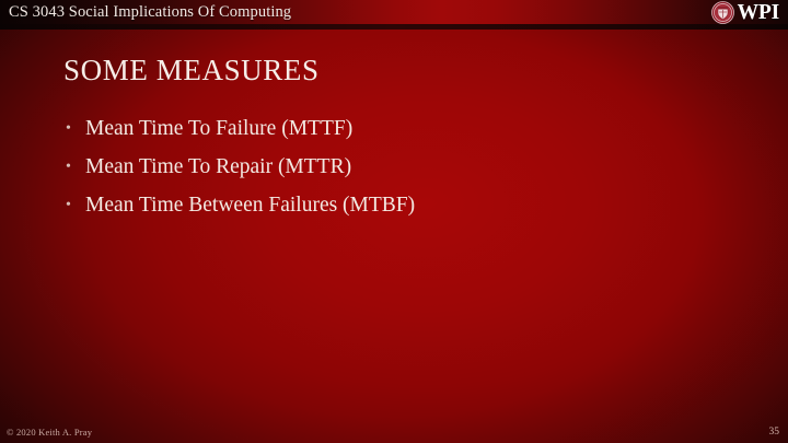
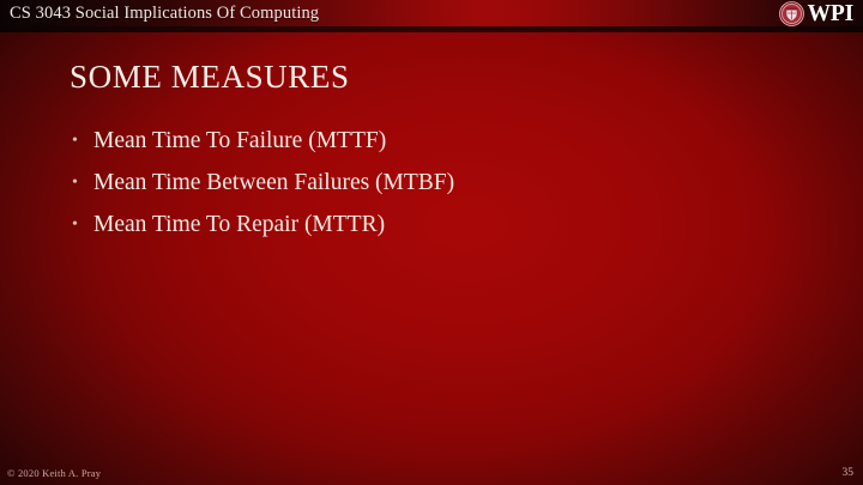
  CS 3043 Social Implications Of Computing
  WPI
  SOME MEASURES
  •
  Mean Time To Failure (MTTF)
  •
- Mean Time To Repair (MTTR)
+ Mean Time Between Failures (MTBF)
  •
- Mean Time Between Failures (MTBF)
+ Mean Time To Repair (MTTR)
  © 2020 Keith A. Pray
  35
